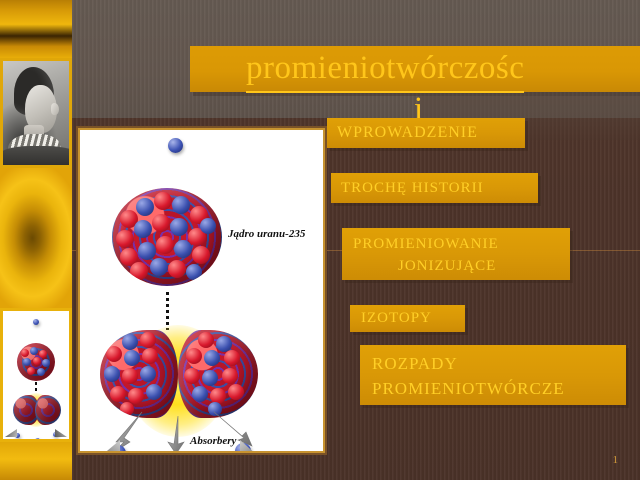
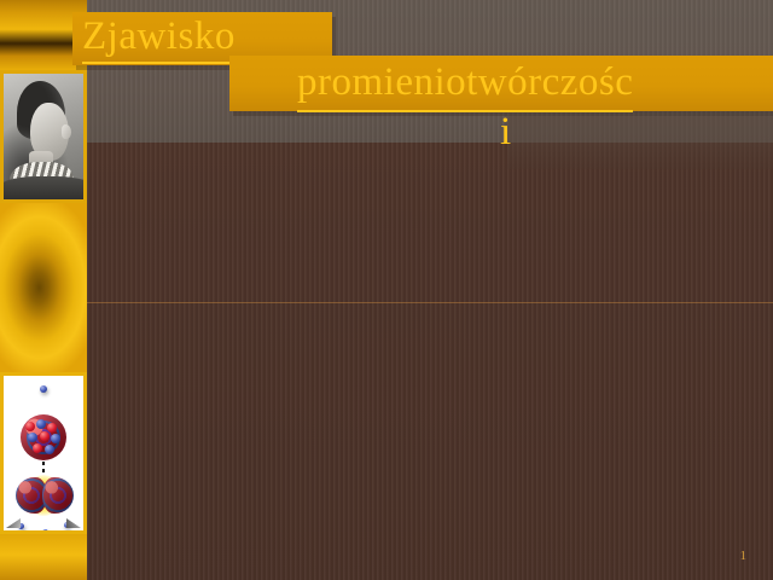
+ Zjawisko
  promieniotwórczośc
  i
- WPROWADZENIE
- TROCHĘ HISTORII
- PROMIENIOWANIE
- JONIZUJĄCE
- IZOTOPY
- ROZPADY
- PROMIENIOTWÓRCZE
- Jądro uranu-235
- Absorbery
  1
